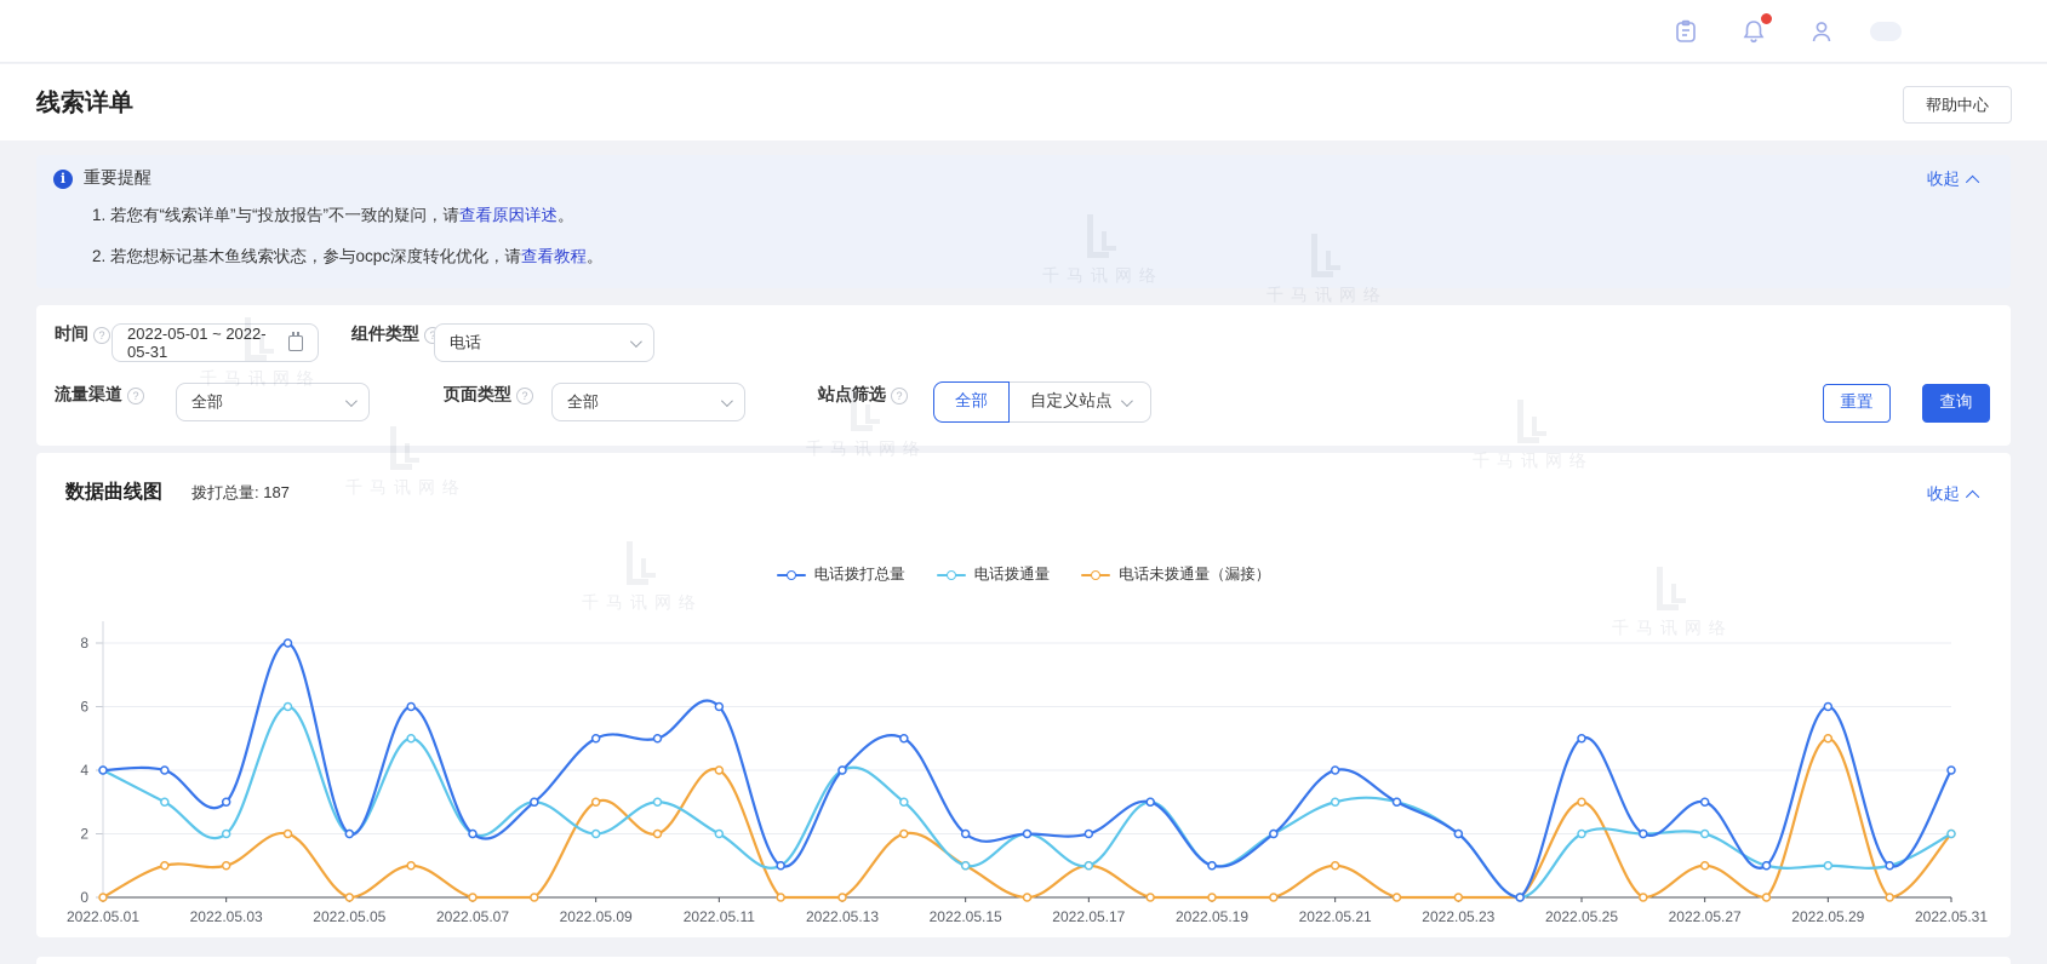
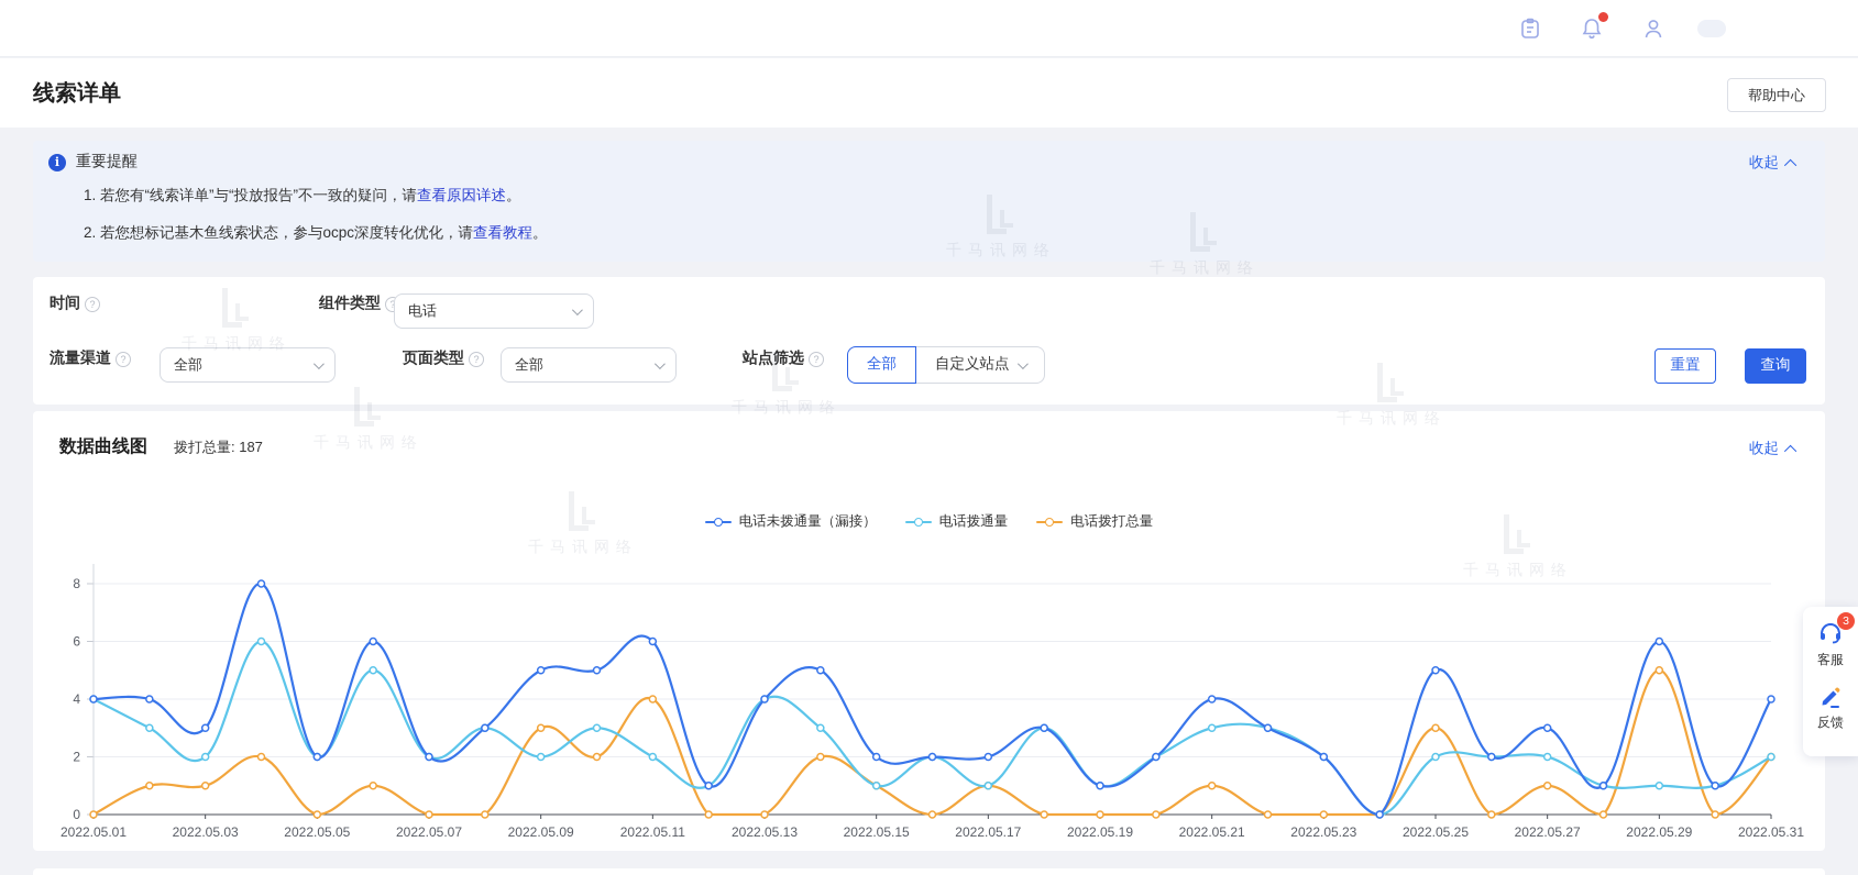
  线索详单
  帮助中心
  i
  重要提醒
  1. 若您有“线索详单”与“投放报告”不一致的疑问，请查看原因详述。
  2. 若您想标记基木鱼线索状态，参与ocpc深度转化优化，请查看教程。
  收起
  时间
  ?
- 2022-05-01 ~ 2022-05-31
  组件类型
  ?
  电话
  流量渠道
  ?
  全部
  页面类型
  ?
  全部
  站点筛选
  ?
  全部
  自定义站点
  重置
  查询
  数据曲线图
  拨打总量: 187
  收起
- 电话拨打总量
+ 电话未拨通量（漏接）
  电话拨通量
- 电话未拨通量（漏接）
+ 电话拨打总量
  0
  2
  4
  6
  8
  2022.05.01
  2022.05.03
  2022.05.05
  2022.05.07
  2022.05.09
  2022.05.11
  2022.05.13
  2022.05.15
  2022.05.17
  2022.05.19
  2022.05.21
  2022.05.23
  2022.05.25
  2022.05.27
  2022.05.29
  2022.05.31
+ 3
+ 客服
+ 反馈
  千马讯网络
  千马讯网络
